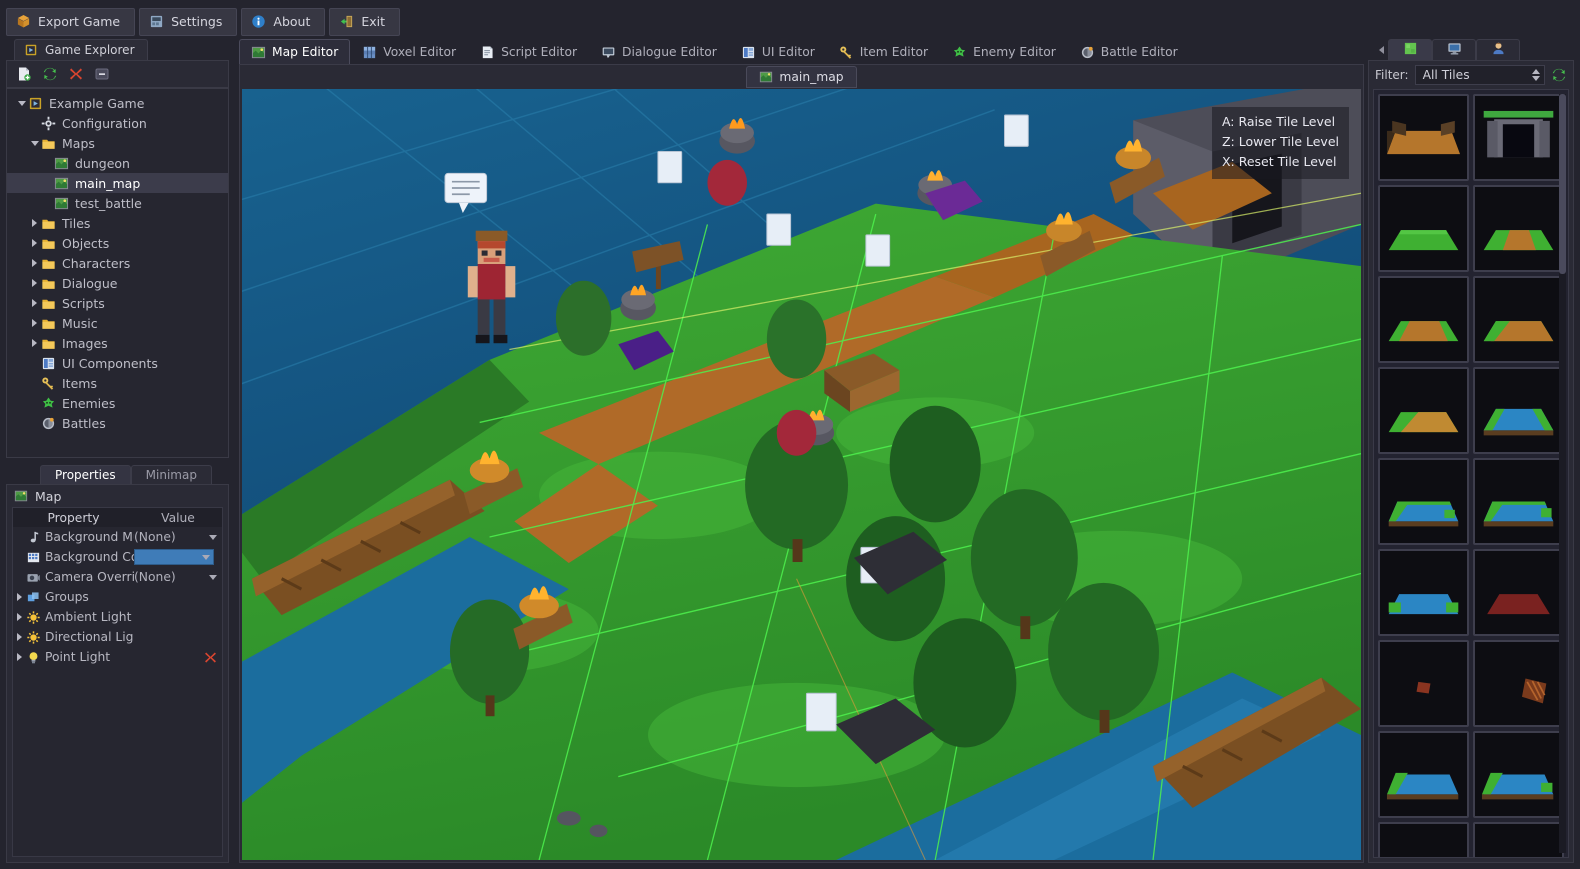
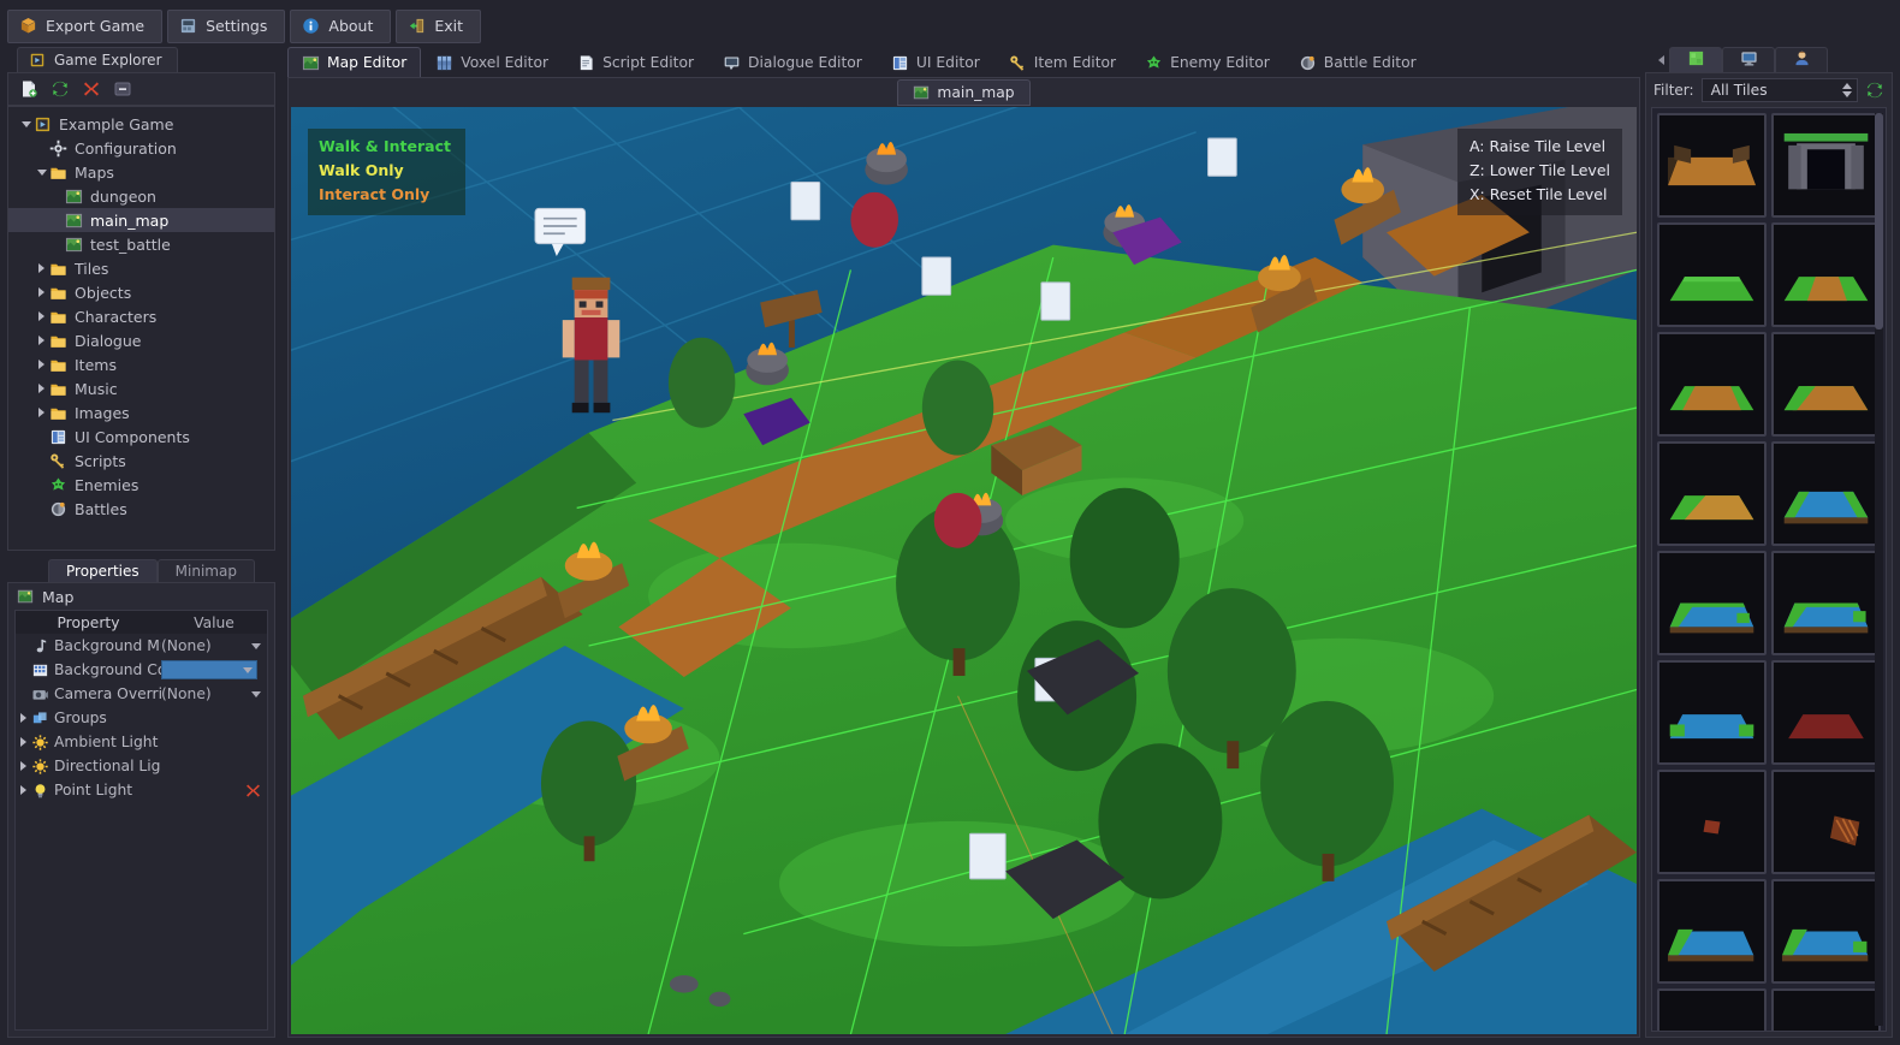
  Export Game
  Settings
  About
  Exit
  Game Explorer
  Example Game
  Configuration
  Maps
  dungeon
  main_map
  test_battle
  Tiles
  Objects
  Characters
  Dialogue
- Scripts
+ Items
  Music
  Images
  UI Components
- Items
+ Scripts
  Enemies
  Battles
  Properties
  Minimap
  Map
  Property
  Value
  Background M
  (None)
  Background C
  Camera Overri
  (None)
  Groups
  Ambient Light
  Directional Lig
  Point Light
  Map Editor
  Voxel Editor
  Script Editor
  Dialogue Editor
  UI Editor
  Item Editor
  Enemy Editor
  Battle Editor
  main_map
+ Walk & Interact
+ Walk Only
+ Interact Only
  A: Raise Tile Level
  Z: Lower Tile Level
  X: Reset Tile Level
  Filter:
  All Tiles
